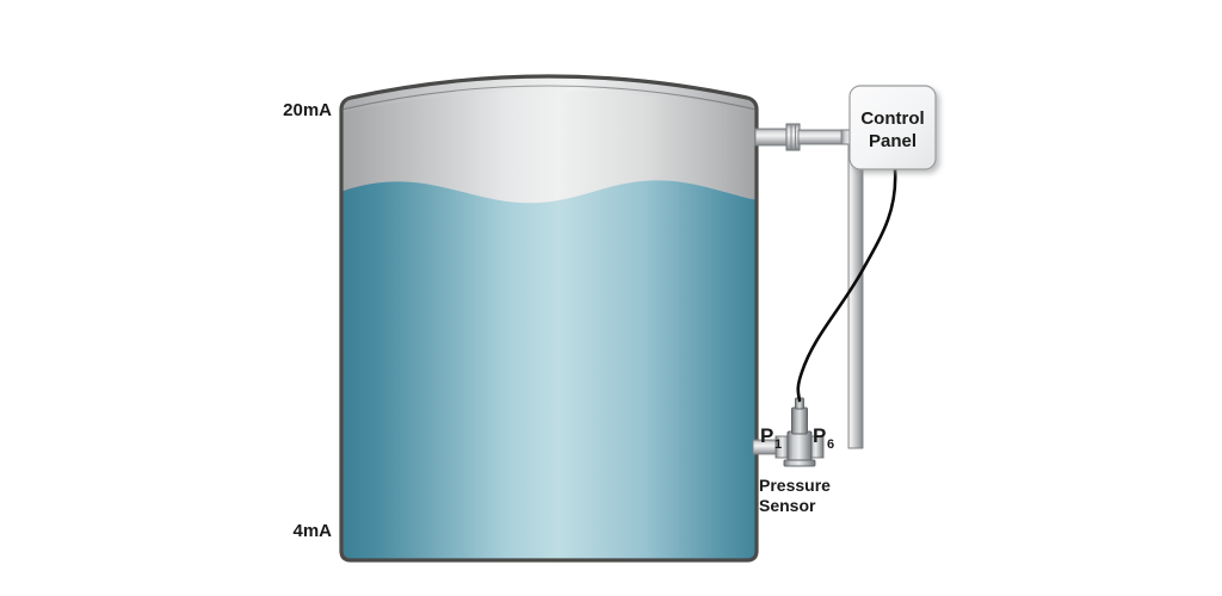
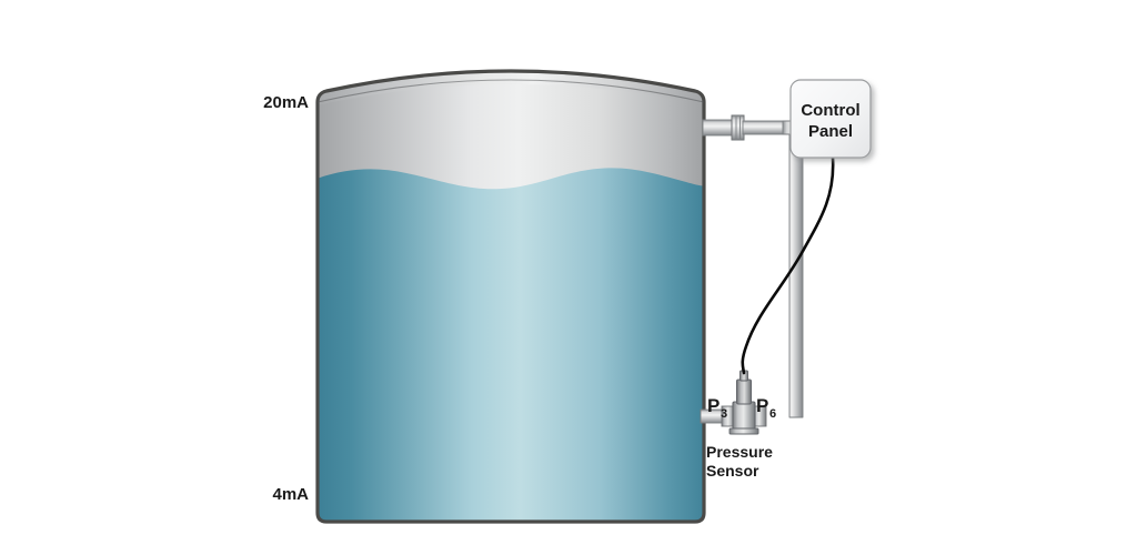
  20mA
  4mA
  P
- 1
+ 3
  P
  6
  Pressure
  Sensor
  Control
  Panel
